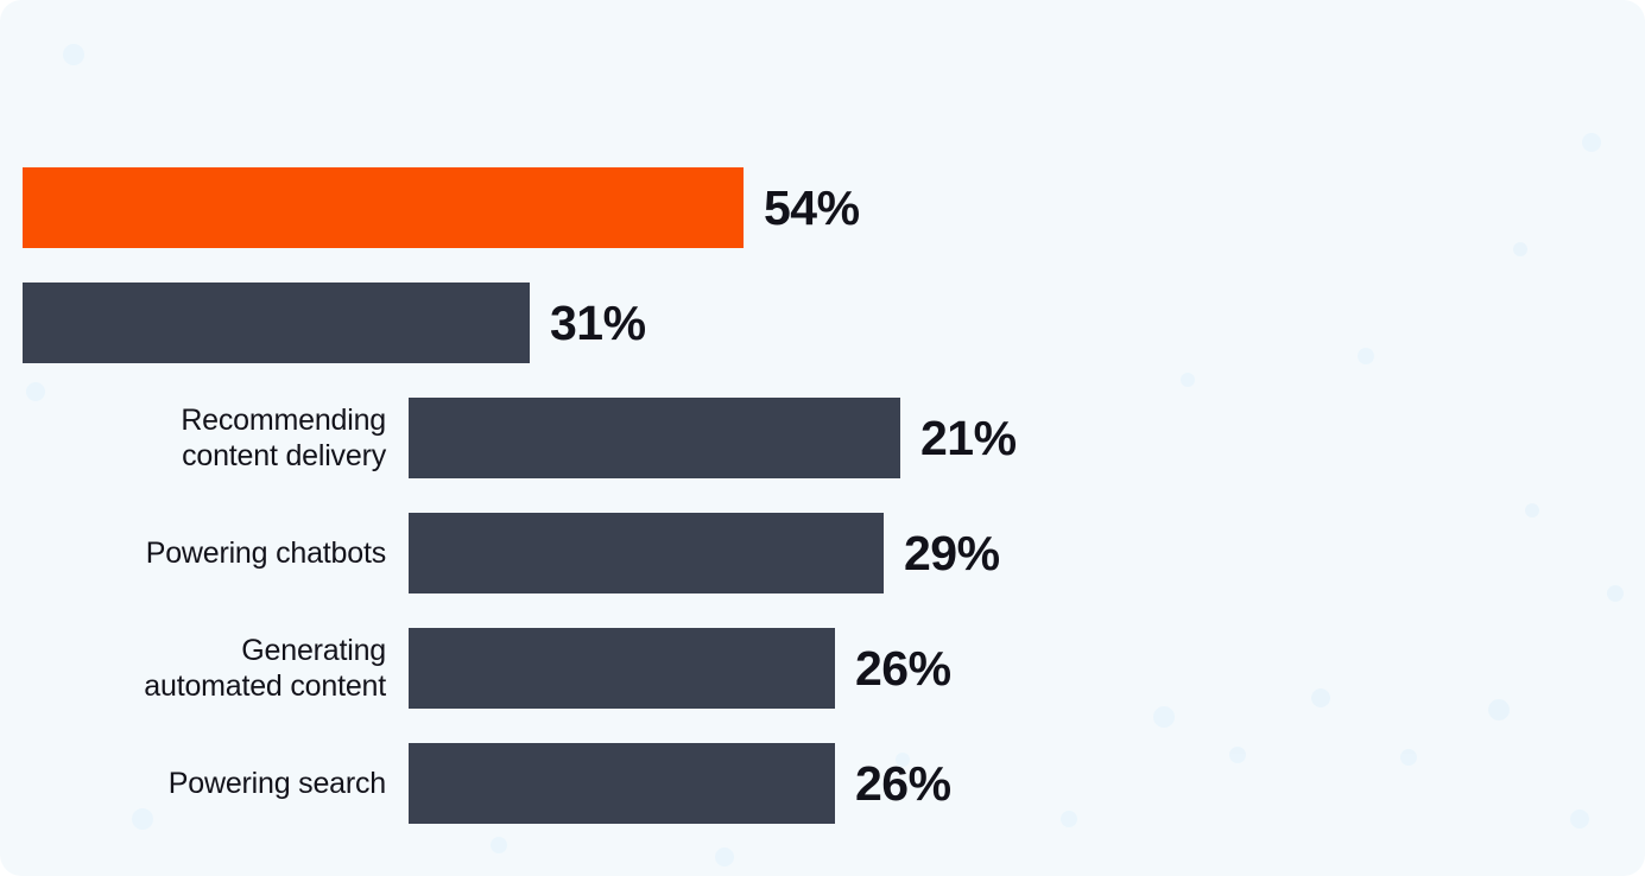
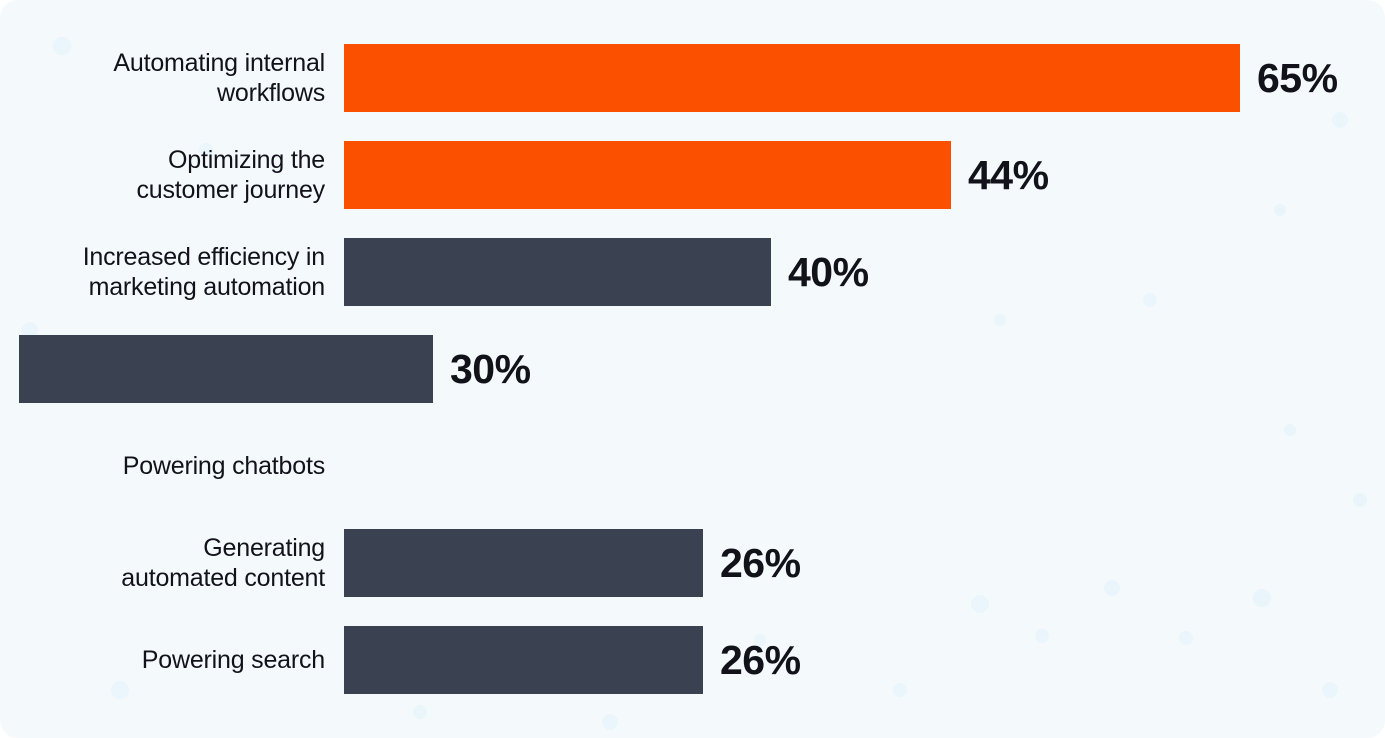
+ Automating internal
+ workflows
+ 65%
+ Optimizing the
+ customer journey
- 54%
+ 44%
+ Increased efficiency in
+ marketing automation
- 31%
+ 40%
- Recommending
- content delivery
- 21%
+ 30%
  Powering chatbots
- 29%
  Generating
  automated content
  26%
  Powering search
  26%
